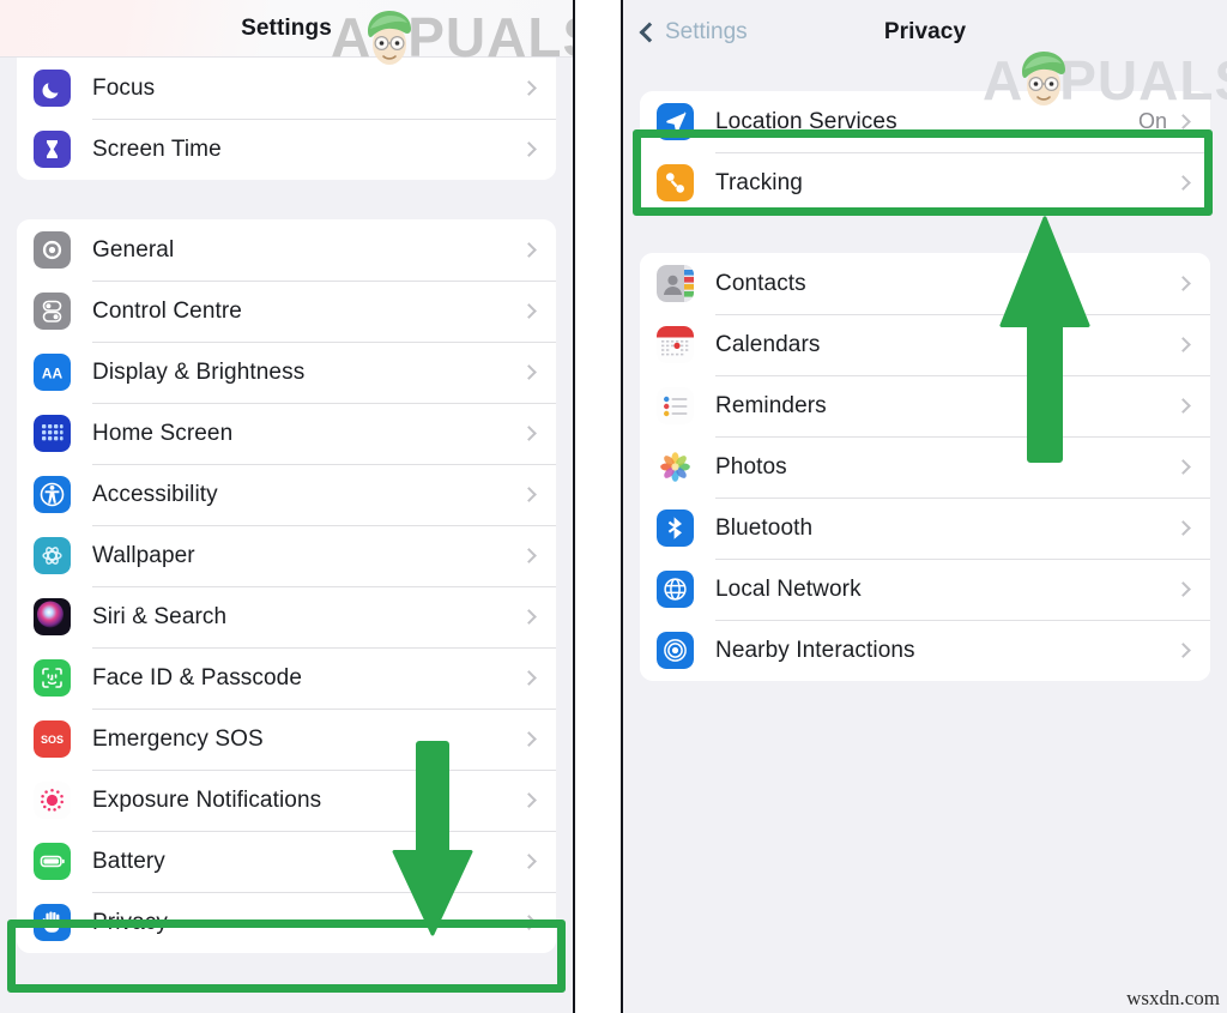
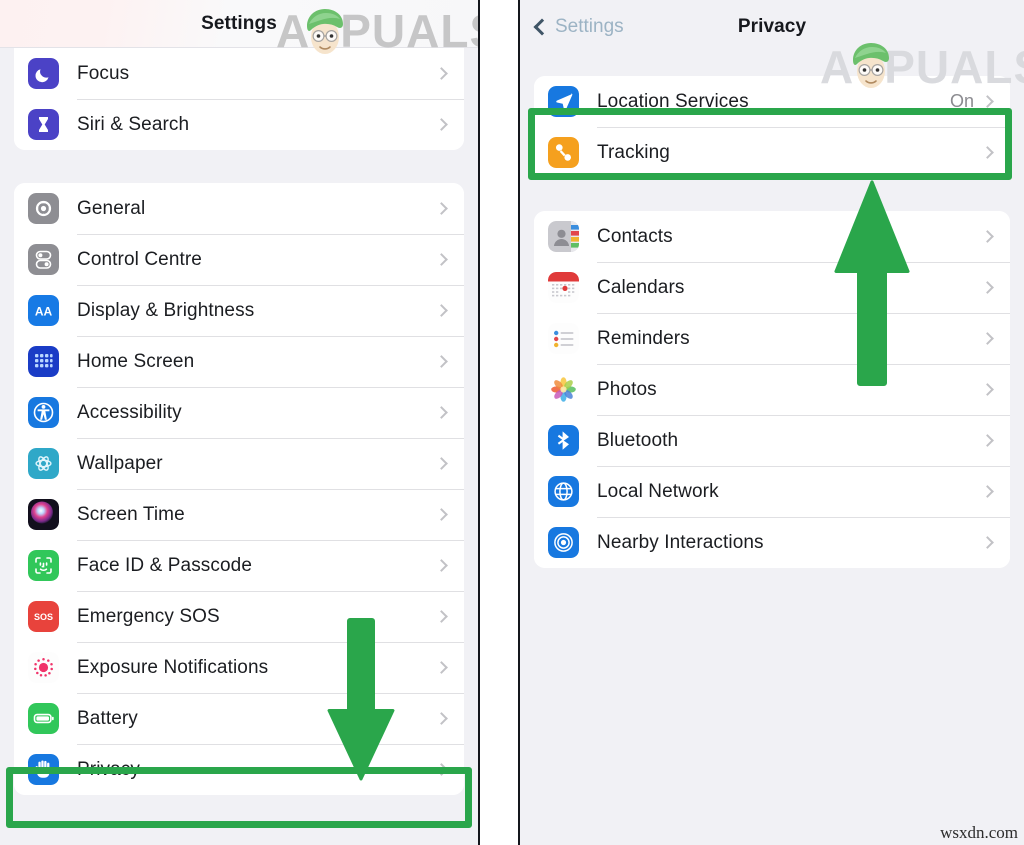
  Settings
  Focus
- Screen Time
+ Siri & Search
  General
  Control Centre
  AA
  Display & Brightness
  Home Screen
  Accessibility
  Wallpaper
- Siri & Search
+ Screen Time
  Face ID & Passcode
  SOS
  Emergency SOS
  Exposure Notifications
  Battery
  Privacy
  A
  PUAL
  Settings
  Privacy
  Location Services
  On
  Tracking
  Contacts
  Calendars
  Reminders
  Photos
  Bluetooth
  Local Network
  Nearby Interactions
  A
  PUAL
  wsxdn.com
